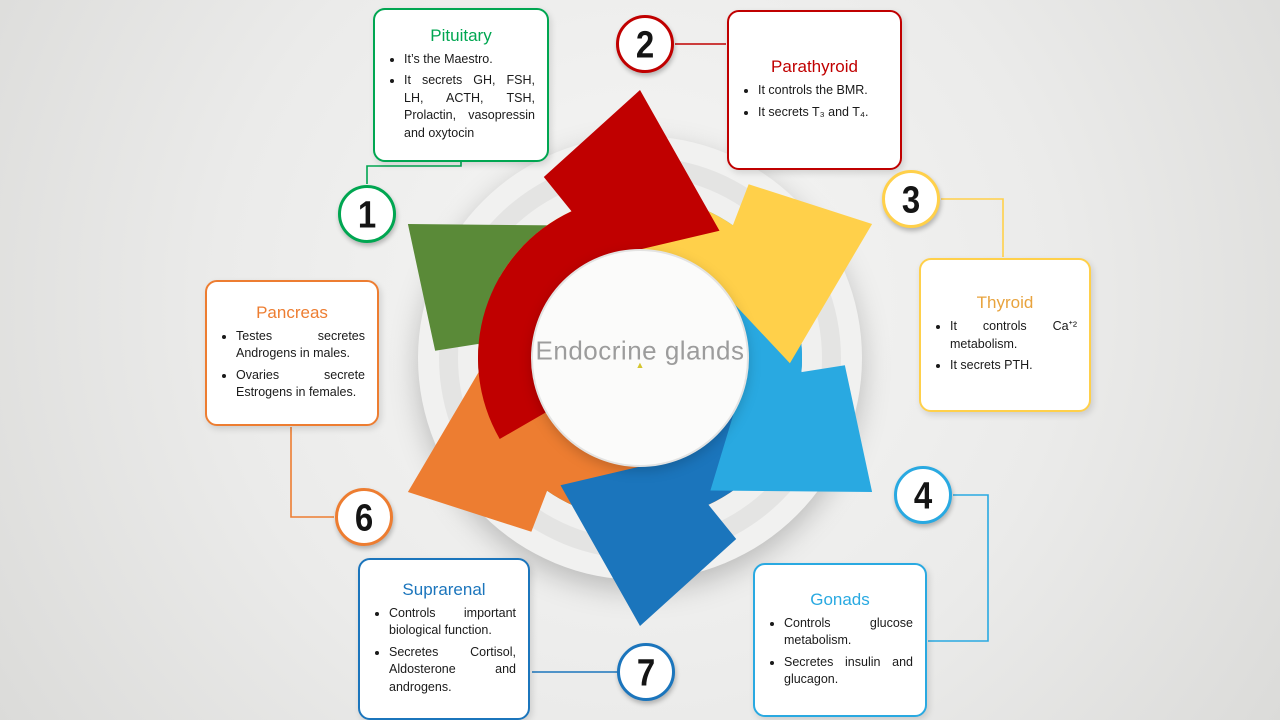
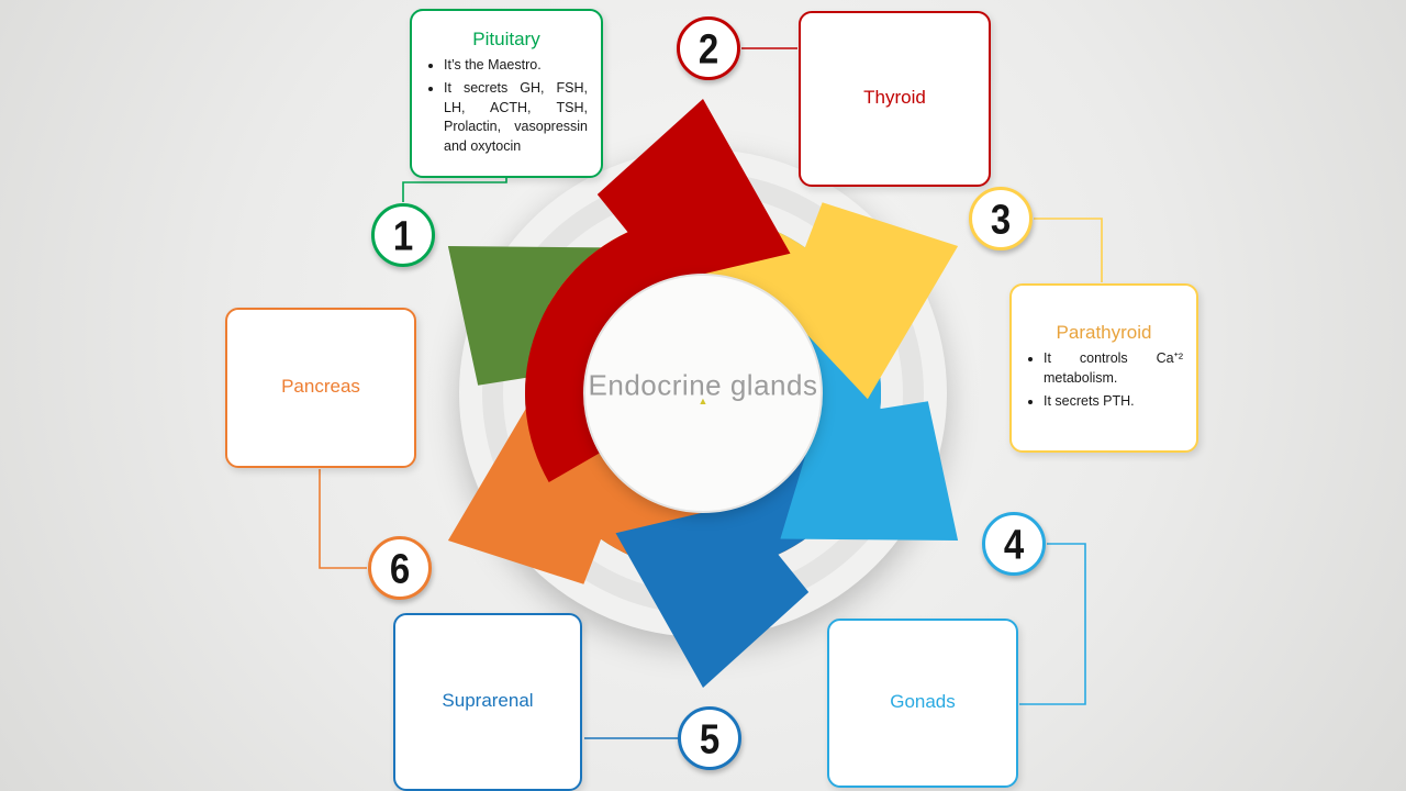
  Endocrine glands
  ▲
  Pituitary
  It’s the Maestro.
  It secrets GH, FSH, LH, ACTH, TSH, Prolactin, vasopressin and oxytocin
- Parathyroid
+ Thyroid
- It controls the BMR.
- It secrets T₃ and T₄.
- Thyroid
+ Parathyroid
  It controls Ca⁺² metabolism.
  It secrets PTH.
  Gonads
- Controls glucose metabolism.
- Secretes insulin and glucagon.
  Suprarenal
- Controls important biological function.
- Secretes Cortisol, Aldosterone and androgens.
  Pancreas
- Testes secretes Androgens in males.
- Ovaries secrete Estrogens in females.
  1
  2
  3
  4
- 7
+ 5
  6
